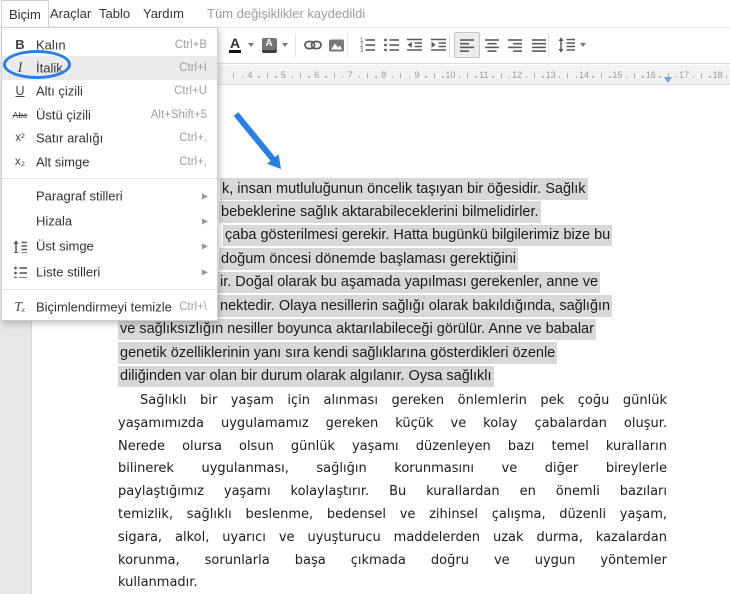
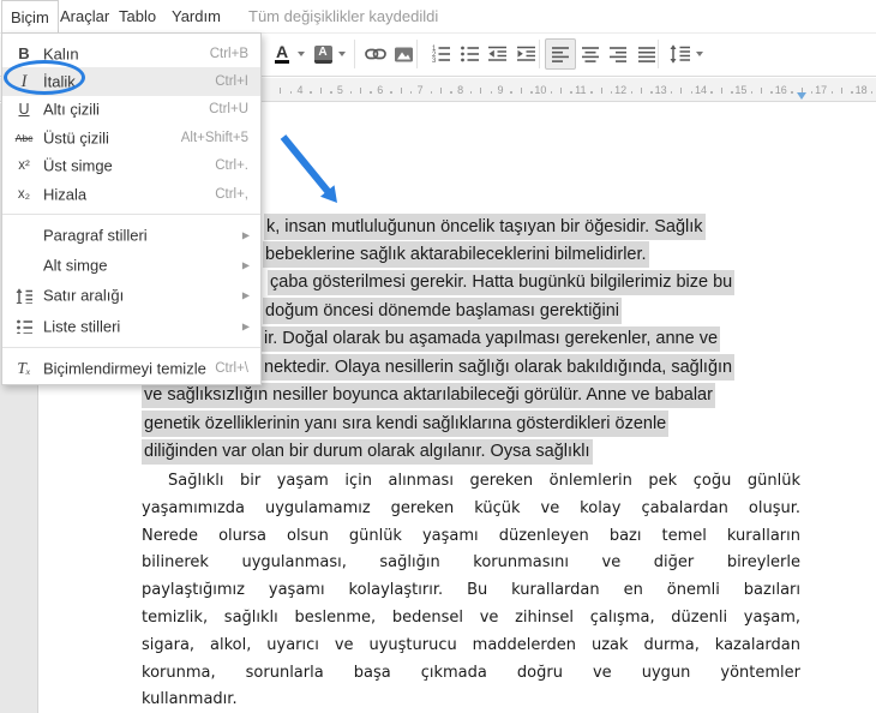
  Tüm değişiklikler kaydedildi
  Biçim
  Araçlar
  Tablo
  Yardım
  A
  A
  4
  5
  6
  7
  8
  9
  10
  11
  12
  13
  14
  15
  16
  17
  18
  k, insan mutluluğunun öncelik taşıyan bir öğesidir. Sağlık
  bebeklerine sağlık aktarabileceklerini bilmelidirler.
  çaba gösterilmesi gerekir. Hatta bugünkü bilgilerimiz bize bu
  doğum öncesi dönemde başlaması gerektiğini
  ir. Doğal olarak bu aşamada yapılması gerekenler, anne ve
  nektedir. Olaya nesillerin sağlığı olarak bakıldığında, sağlığın
  ve sağlıksızlığın nesiller boyunca aktarılabileceği görülür. Anne ve babalar
  genetik özelliklerinin yanı sıra kendi sağlıklarına gösterdikleri özenle
  diliğinden var olan bir durum olarak algılanır. Oysa sağlıklı
  Sağlıklı bir yaşam için alınması gereken önlemlerin pek çoğu günlük
  yaşamımızda uygulamamız gereken küçük ve kolay çabalardan oluşur.
  Nerede olursa olsun günlük yaşamı düzenleyen bazı temel kuralların
  bilinerek uygulanması, sağlığın korunmasını ve diğer bireylerle
  paylaştığımız yaşamı kolaylaştırır. Bu kurallardan en önemli bazıları
  temizlik, sağlıklı beslenme, bedensel ve zihinsel çalışma, düzenli yaşam,
  sigara, alkol, uyarıcı ve uyuşturucu maddelerden uzak durma, kazalardan
  korunma, sorunlarla başa çıkmada doğru ve uygun yöntemler
  kullanmadır.
  B
  Kalın
  Ctrl+B
  I
  İtalik
  Ctrl+I
  U
  Altı çizili
  Ctrl+U
  Abc
  Üstü çizili
  Alt+Shift+5
  x²
- Satır aralığı
+ Üst simge
  Ctrl+.
  x₂
- Alt simge
+ Hizala
  Ctrl+,
  Paragraf stilleri
  ▶
- Hizala
+ Alt simge
  ▶
- Üst simge
+ Satır aralığı
  ▶
  Liste stilleri
  ▶
  Tₓ
  Biçimlendirmeyi temizle
  Ctrl+\
